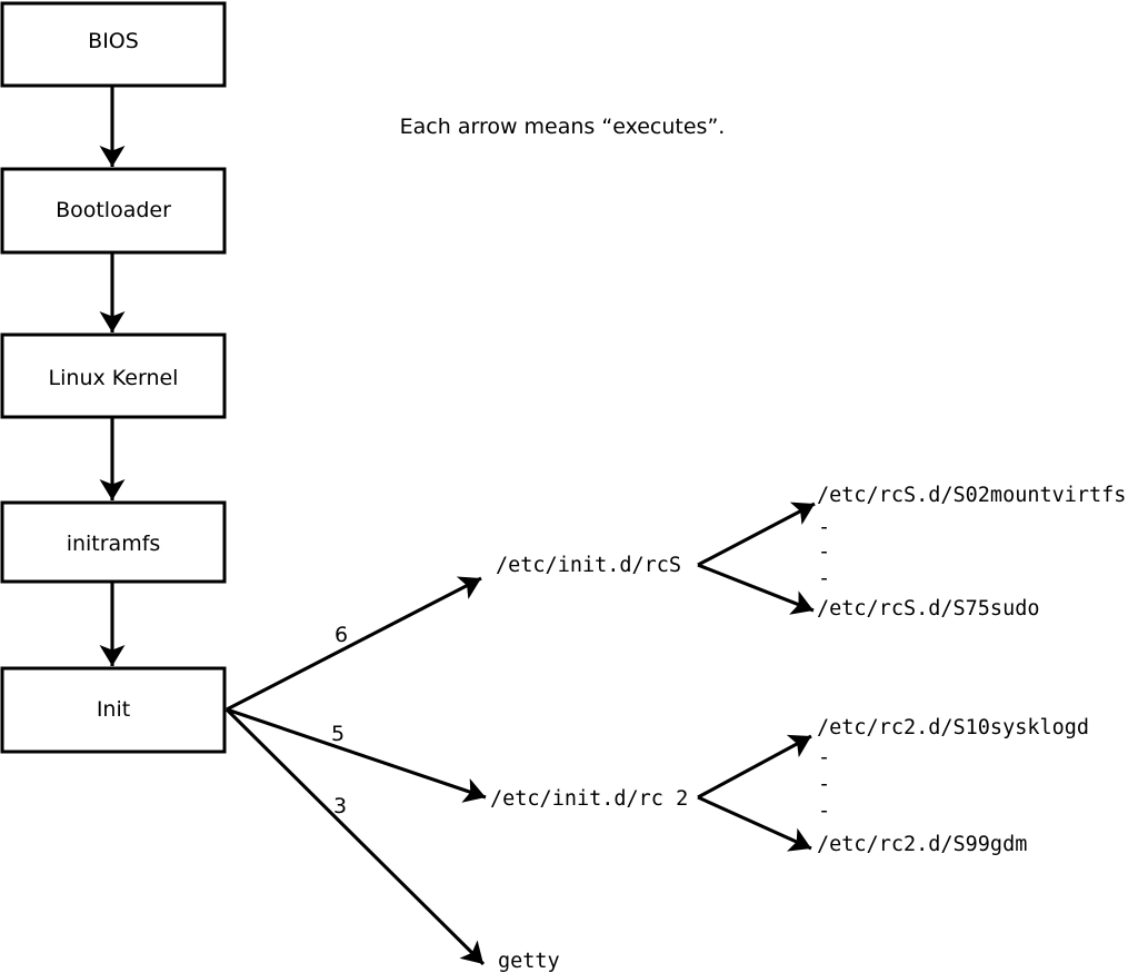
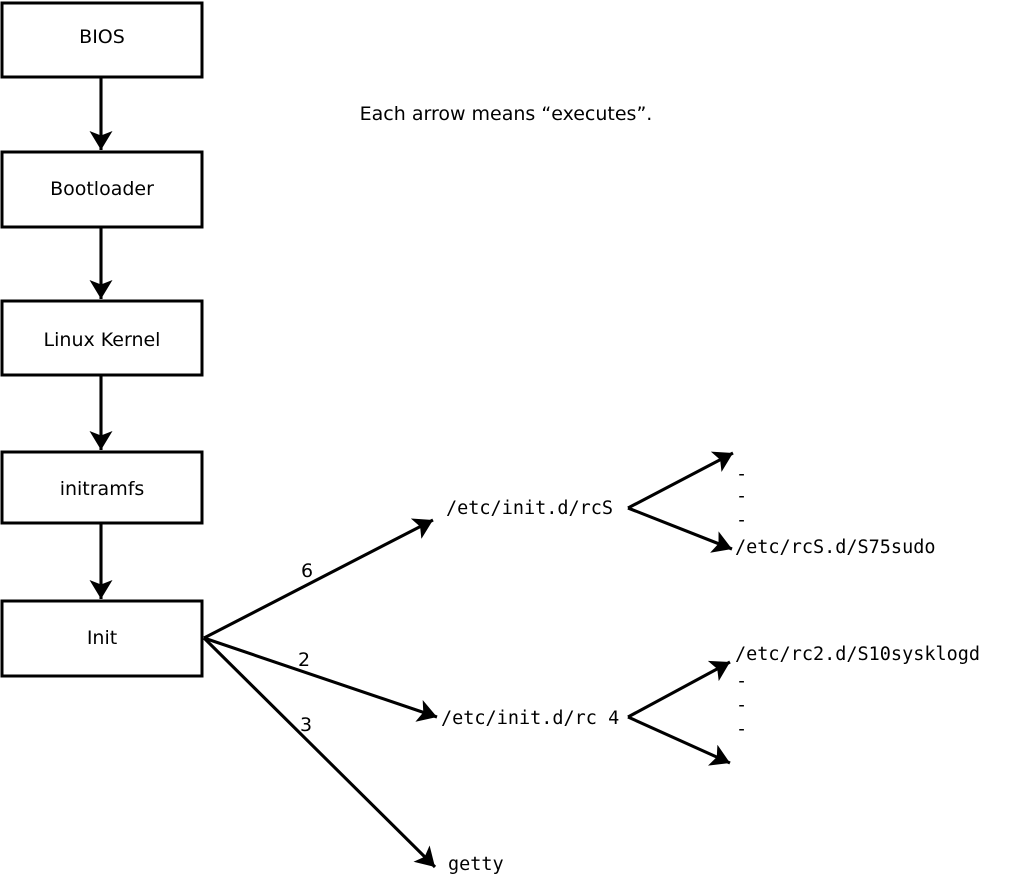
  Each arrow means “executes”.
  BIOS
  Bootloader
  Linux Kernel
  initramfs
  Init
  6
- 5
+ 2
  3
  /etc/init.d/rcS
- /etc/rcS.d/S02mountvirtfs
  -
  -
  -
  /etc/rcS.d/S75sudo
- /etc/init.d/rc 2
+ /etc/init.d/rc 4
  /etc/rc2.d/S10sysklogd
  -
  -
  -
- /etc/rc2.d/S99gdm
  getty
